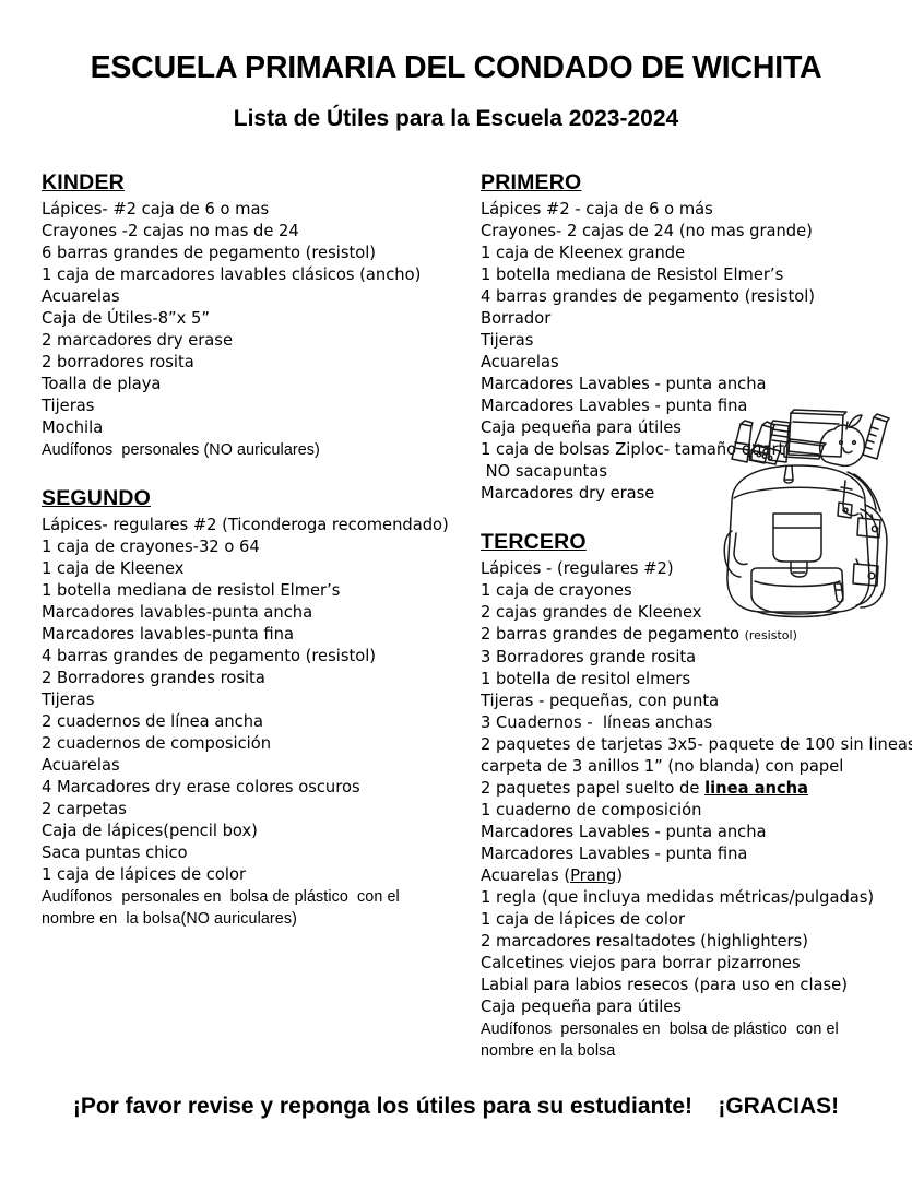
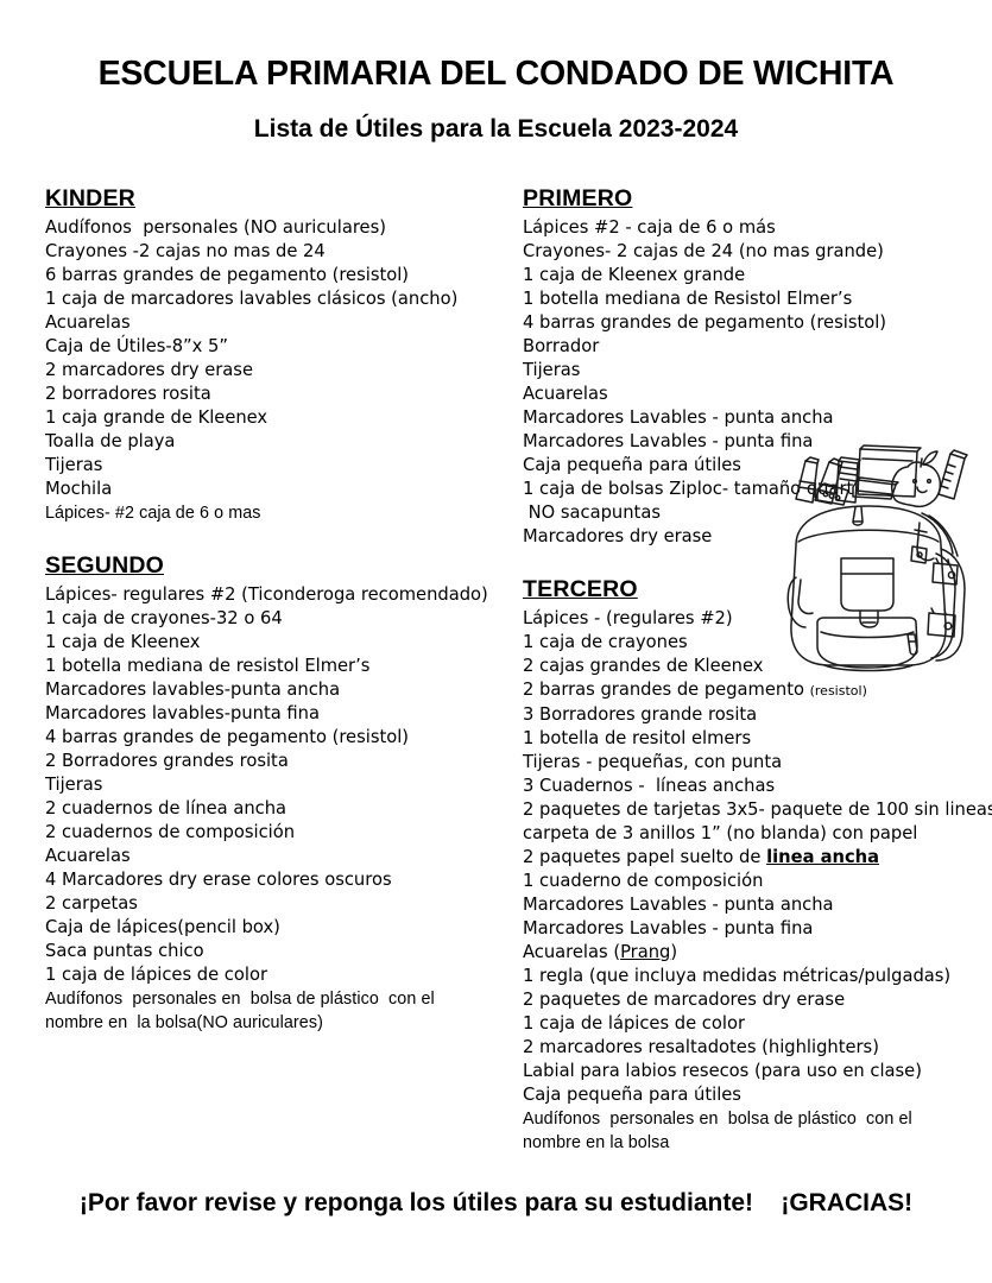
  ESCUELA PRIMARIA DEL CONDADO DE WICHITA
  Lista de Útiles para la Escuela 2023-2024
  KINDER
- Lápices- #2 caja de 6 o mas
+ Audífonos personales (NO auriculares)
  Crayones -2 cajas no mas de 24
  6 barras grandes de pegamento (resistol)
  1 caja de marcadores lavables clásicos (ancho)
  Acuarelas
  Caja de Útiles-8”x 5”
  2 marcadores dry erase
  2 borradores rosita
+ 1 caja grande de Kleenex
  Toalla de playa
  Tijeras
  Mochila
- Audífonos personales (NO auriculares)
+ Lápices- #2 caja de 6 o mas
  SEGUNDO
  Lápices- regulares #2 (Ticonderoga recomendado)
  1 caja de crayones-32 o 64
  1 caja de Kleenex
  1 botella mediana de resistol Elmer’s
  Marcadores lavables-punta ancha
  Marcadores lavables-punta fina
  4 barras grandes de pegamento (resistol)
  2 Borradores grandes rosita
  Tijeras
  2 cuadernos de línea ancha
  2 cuadernos de composición
  Acuarelas
  4 Marcadores dry erase colores oscuros
  2 carpetas
  Caja de lápices(pencil box)
  Saca puntas chico
  1 caja de lápices de color
  Audífonos personales en bolsa de plástico con el
  nombre en la bolsa(NO auriculares)
  PRIMERO
  Lápices #2 - caja de 6 o más
  Crayones- 2 cajas de 24 (no mas grande)
  1 caja de Kleenex grande
  1 botella mediana de Resistol Elmer’s
  4 barras grandes de pegamento (resistol)
  Borrador
  Tijeras
  Acuarelas
  Marcadores Lavables - punta ancha
  Marcadores Lavables - punta fina
  Caja pequeña para útiles
  1 caja de bolsas Ziploc- tamañouat
  NO sacapuntas
  Marcadores dry erase
  TERCERO
  Lápices - (regulares #2)
  1 caja de crayones
  2 cajas grandes de Kleenex
  2 barras grandes de pegamento (resistol)
  3 Borradores grande rosita
  1 botella de resitol elmers
  Tijeras - pequeñas, con punta
  3 Cuadernos - líneas anchas
  2 paquetes de tarjetas 3x5- paquete de 100 sin linea
  carpeta de 3 anillos 1” (no blanda) con papel
  2 paquetes papel suelto de linea ancha
  1 cuaderno de composición
  Marcadores Lavables - punta ancha
  Marcadores Lavables - punta fina
  Acuarelas (Prang)
  1 regla (que incluya medidas métricas/pulgadas)
+ 2 paquetes de marcadores dry erase
  1 caja de lápices de color
  2 marcadores resaltadotes (highlighters)
- Calcetines viejos para borrar pizarrones
  Labial para labios resecos (para uso en clase)
  Caja pequeña para útiles
  Audífonos personales en bolsa de plástico con el
  nombre en la bolsa
  ¡Por favor revise y reponga los útiles para su estudiante! ¡GRACIAS!
